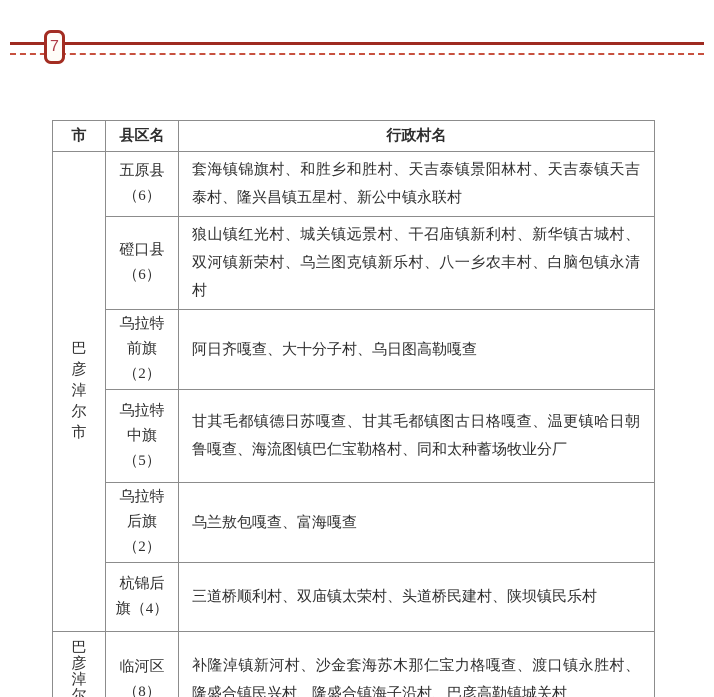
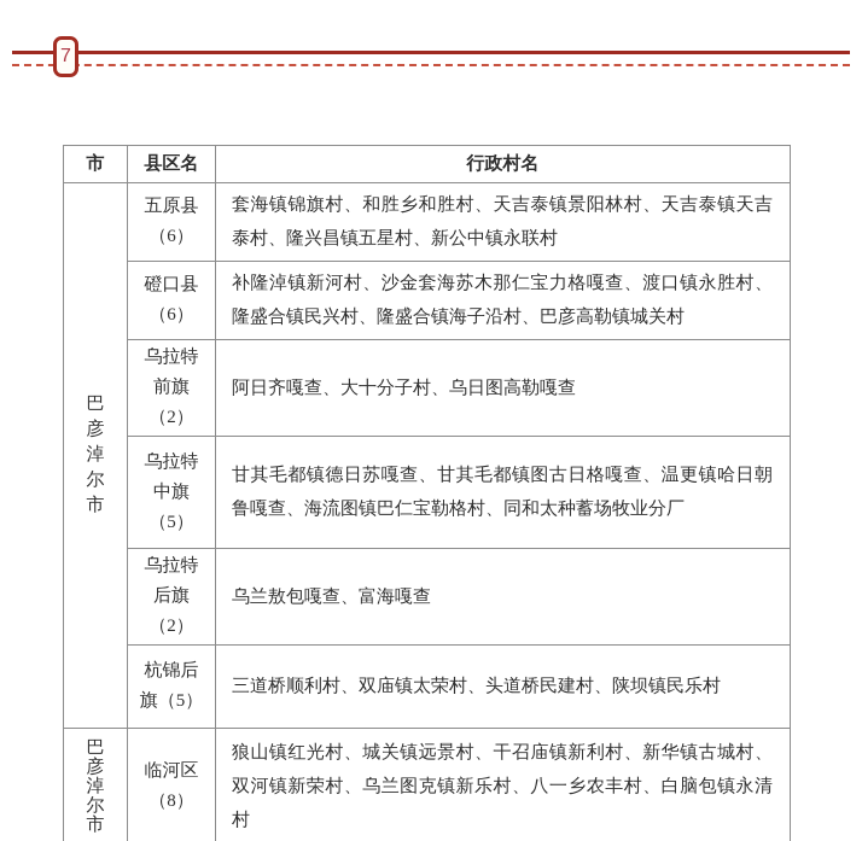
  7
  市	县区名	行政村名
  巴彦淖尔市	五原县 （6）	套海镇锦旗村、和胜乡和胜村、天吉泰镇景阳林村、天吉泰镇天吉泰村、隆兴昌镇五星村、新公中镇永联村
- 磴口县 （6）	狼山镇红光村、城关镇远景村、干召庙镇新利村、新华镇古城村、双河镇新荣村、乌兰图克镇新乐村、八一乡农丰村、白脑包镇永清村
+ 磴口县 （6）	补隆淖镇新河村、沙金套海苏木那仁宝力格嘎查、渡口镇永胜村、隆盛合镇民兴村、隆盛合镇海子沿村、巴彦高勒镇城关村
  乌拉特 前旗 （2）	阿日齐嘎查、大十分子村、乌日图高勒嘎查
  乌拉特 中旗 （5）	甘其毛都镇德日苏嘎查、甘其毛都镇图古日格嘎查、温更镇哈日朝鲁嘎查、海流图镇巴仁宝勒格村、同和太种蓄场牧业分厂
  乌拉特 后旗 （2）	乌兰敖包嘎查、富海嘎查
- 杭锦后 旗（4）	三道桥顺利村、双庙镇太荣村、头道桥民建村、陕坝镇民乐村
+ 杭锦后 旗（5）	三道桥顺利村、双庙镇太荣村、头道桥民建村、陕坝镇民乐村
- 巴彦淖尔	临河区 （8）	补隆淖镇新河村、沙金套海苏木那仁宝力格嘎查、渡口镇永胜村、隆盛合镇民兴村、隆盛合镇海子沿村、巴彦高勒镇城关村
+ 巴彦淖尔市	临河区 （8）	狼山镇红光村、城关镇远景村、干召庙镇新利村、新华镇古城村、双河镇新荣村、乌兰图克镇新乐村、八一乡农丰村、白脑包镇永清村
